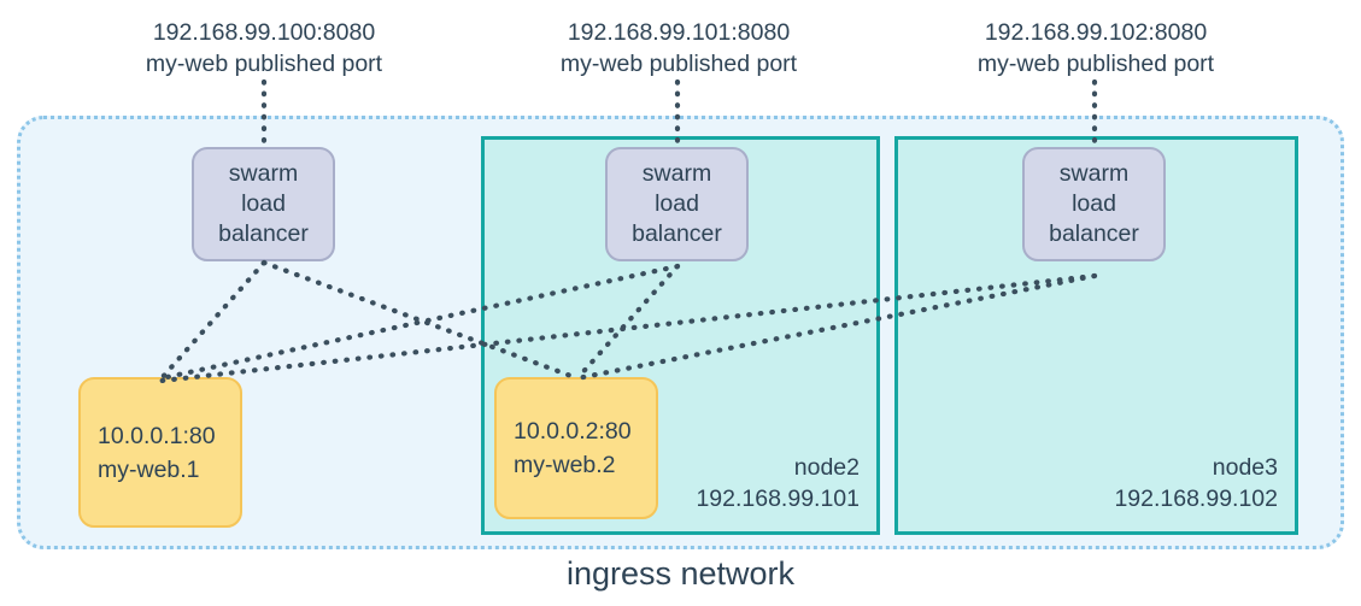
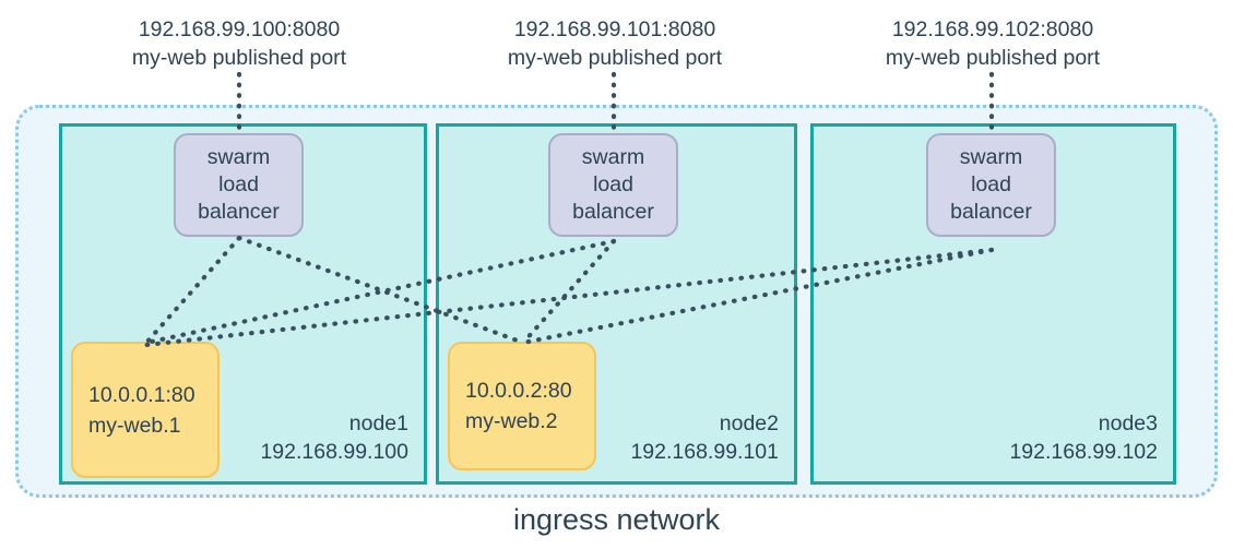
  192.168.99.100:8080
  my-web published port
  192.168.99.101:8080
  my-web published port
  192.168.99.102:8080
  my-web published port
+ node1
+ 192.168.99.100
  node2
  192.168.99.101
  node3
  192.168.99.102
  swarm
  load
  balancer
  swarm
  load
  balancer
  swarm
  load
  balancer
  10.0.0.1:80
  my-web.1
  10.0.0.2:80
  my-web.2
  ingress network
